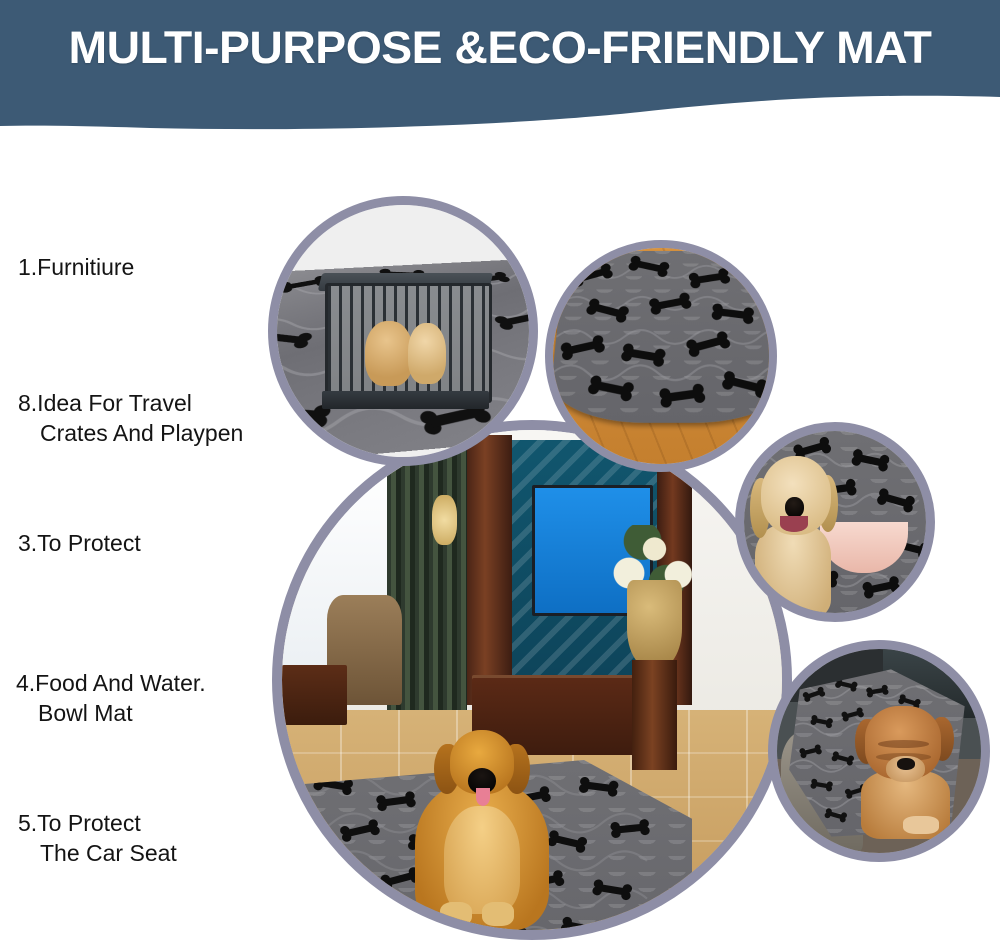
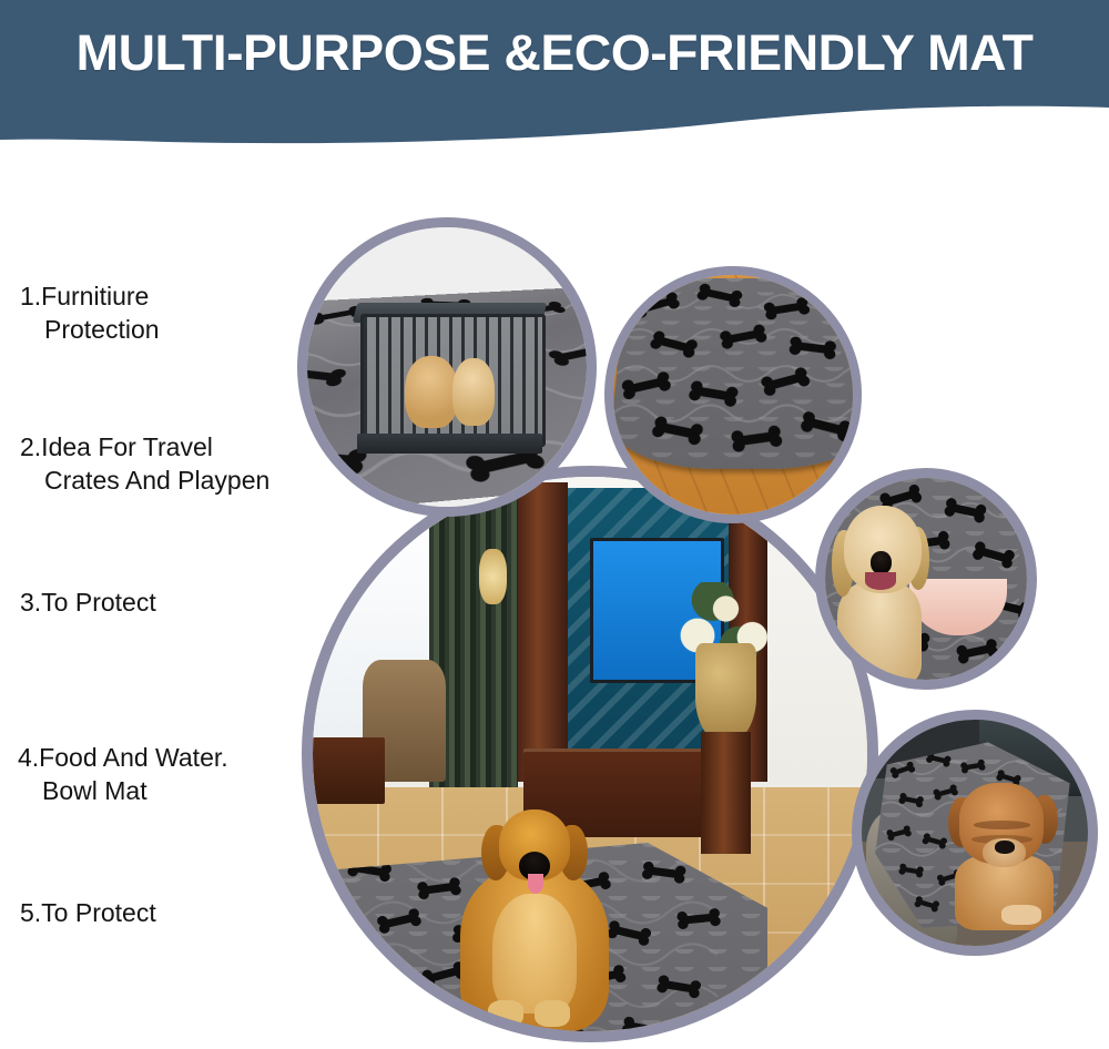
  MULTI-PURPOSE &ECO-FRIENDLY MAT
  1.Furnitiure
+ Protection
- 8.Idea For Travel
+ 2.Idea For Travel
  Crates And Playpen
  3.To Protect
  4.Food And Water.
  Bowl Mat
  5.To Protect
- The Car Seat
